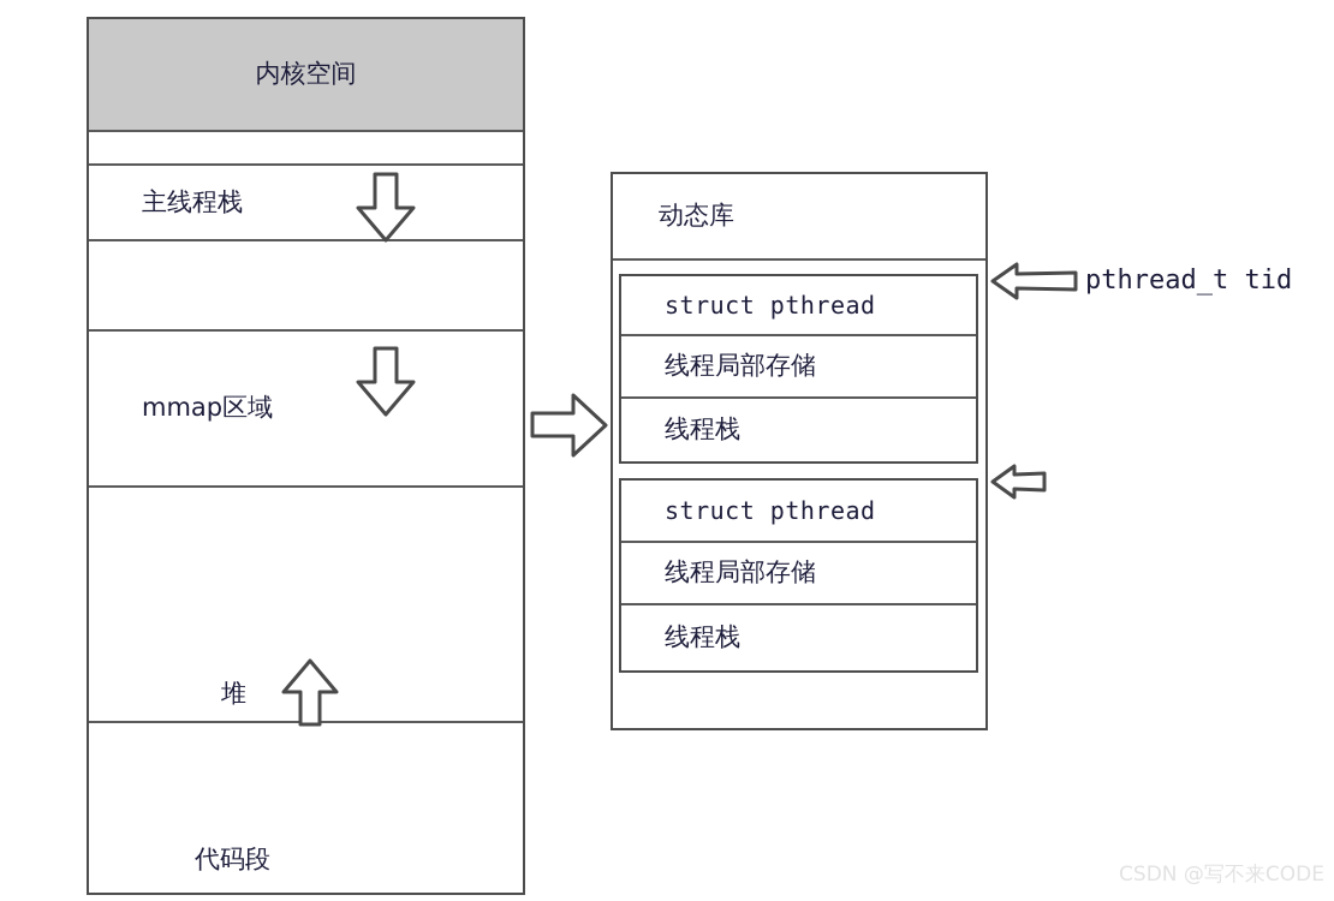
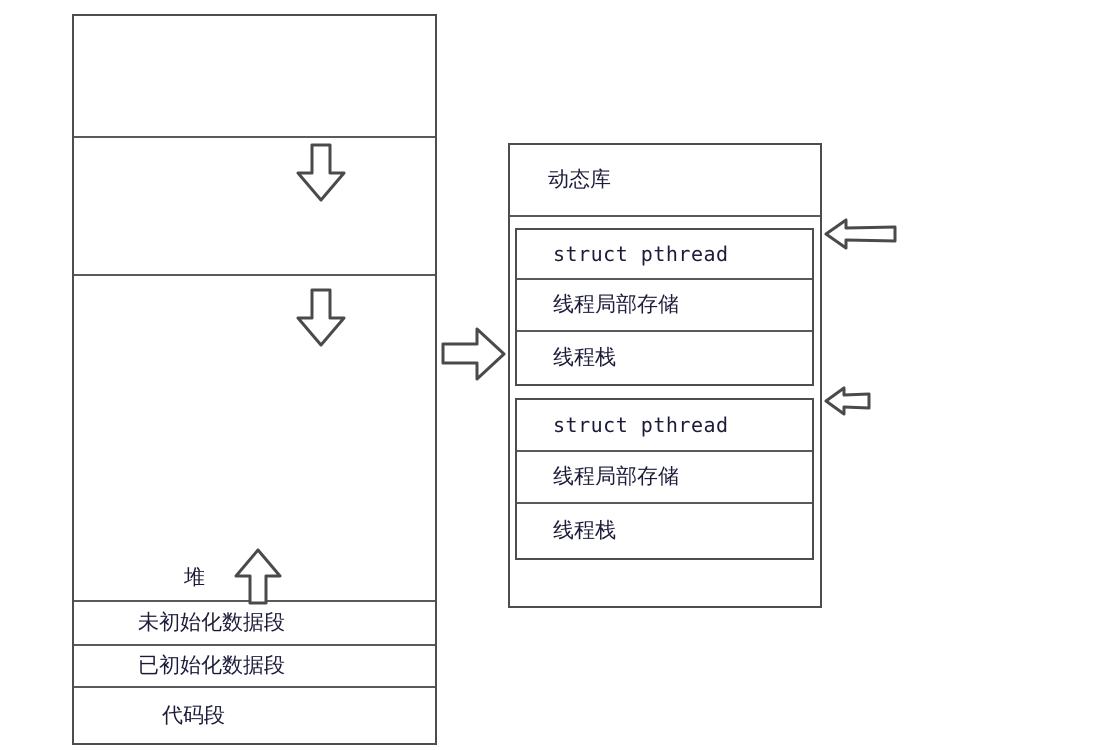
- 内核空间
- 主线程栈
- mmap区域
  堆
+ 未初始化数据段
+ 已初始化数据段
  代码段
  动态库
  struct pthread
  线程局部存储
  线程栈
  struct pthread
  线程局部存储
  线程栈
- pthread_t tid
- CSDN @写不来CODE
